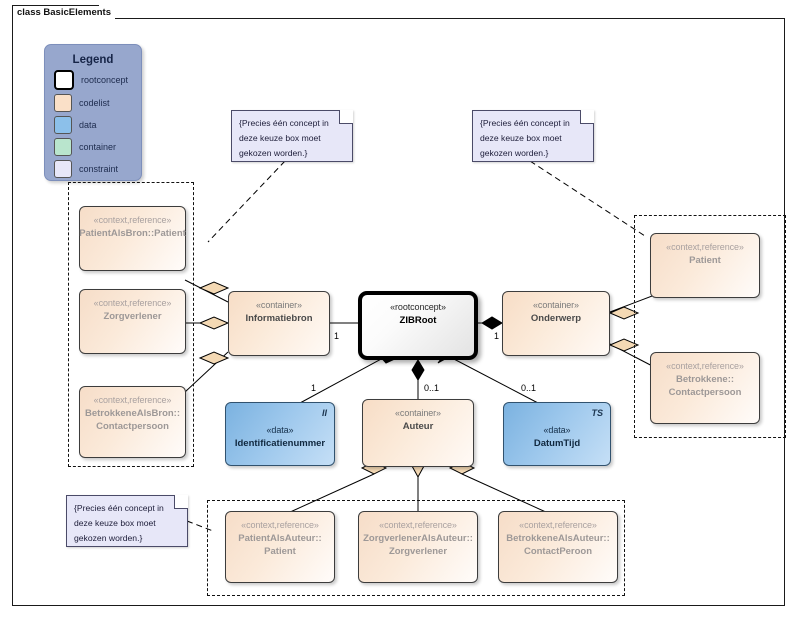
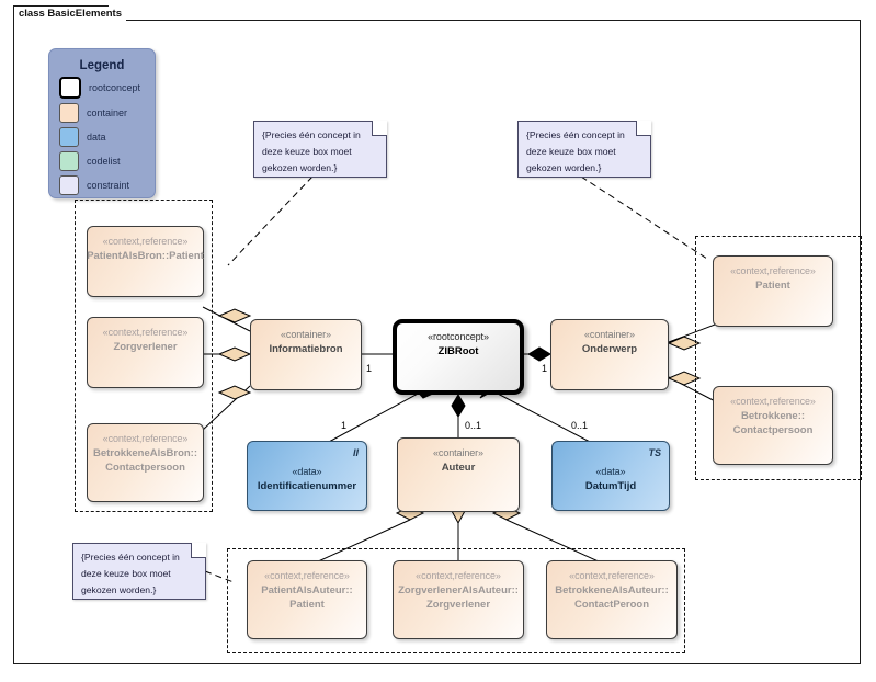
  class BasicElements
  Legend
  rootconcept
- codelist
+ container
  data
- container
+ codelist
  constraint
  {Precies één concept in
  deze keuze box moet
  gekozen worden.}
  {Precies één concept in
  deze keuze box moet
  gekozen worden.}
  {Precies één concept in
  deze keuze box moet
  gekozen worden.}
  «context,reference»
  PatientAlsBron::Patient
  «context,reference»
  Zorgverlener
  «context,reference»
  BetrokkeneAlsBron::
  Contactpersoon
  «container»
  Informatiebron
  «rootconcept»
  ZIBRoot
  «container»
  Onderwerp
  «context,reference»
  Patient
  «context,reference»
  Betrokkene::
  Contactpersoon
  II
  «data»
  Identificatienummer
  «container»
  Auteur
  TS
  «data»
  DatumTijd
  «context,reference»
  PatientAlsAuteur::
  Patient
  «context,reference»
  ZorgverlenerAlsAuteur::
  Zorgverlener
  «context,reference»
  BetrokkeneAlsAuteur::
  ContactPeroon
  1
  1
  1
  0..1
  0..1
